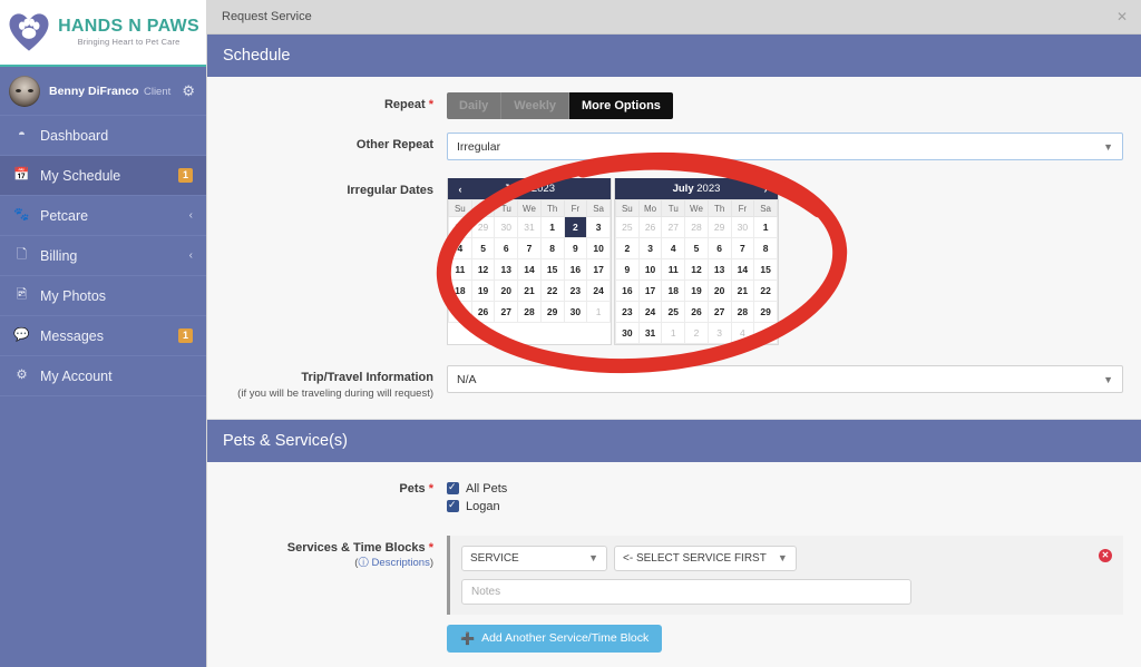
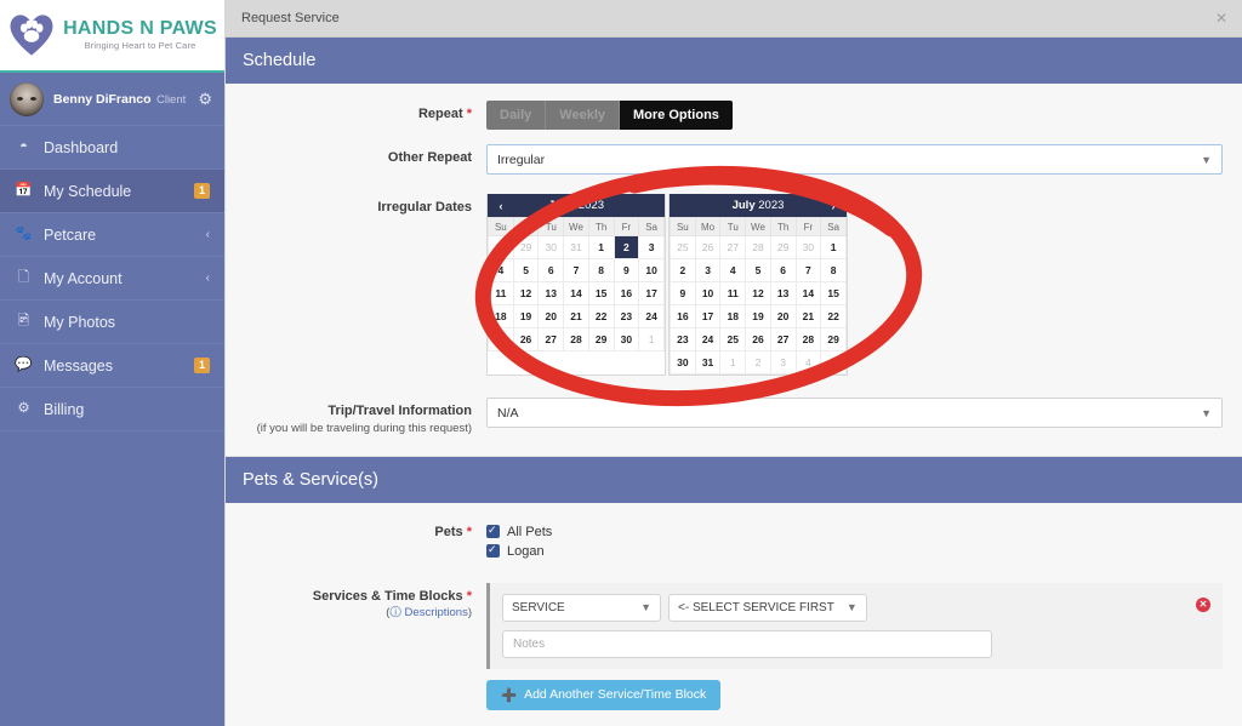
  HANDS N PAWS
  Bringing Heart to Pet Care
  Benny DiFranco Client
  ⚙
  ◓
  Dashboard
  📅
  My Schedule
  1
  🐾
  Petcare
  ‹
  🗋
- Billing
+ My Account
  ‹
  🖻
  My Photos
  💬
  Messages
  1
  ⚙
- My Account
+ Billing
  Request Service
  ✕
  Schedule
  Repeat *
  Daily
  Weekly
  More Options
  Other Repeat
  Irregular
  ▼
  Irregular Dates
  ‹
  Su		Tu	We	Th	Fr	Sa
  	29	30	31	1	2	3
  4	5	6	7	8	9	10
  11	12	13	14	15	16	17
  18	19	20	21	22	23	24
  	26	27	28	29	30	1
  July 2023
  Su	Mo	Tu	We	Th	Fr	Sa
  25	26	27	28	29	30	1
  2	3	4	5	6	7	8
  9	10	11	12	13	14	15
  16	17	18	19	20	21	22
  23	24	25	26	27	28	29
  30	31	1	2	3	4
  Trip/Travel Information
- (if you will be traveling during will request)
+ (if you will be traveling during this request)
  N/A
  ▼
  Pets & Service(s)
  Pets *
  All Pets
  Logan
  Services & Time Blocks *
  (ⓘ Descriptions)
  SERVICE
  ▼
  <- SELECT SERVICE FIRST
  ▼
  Notes
  ✕
  ➕
  Add Another Service/Time Block
